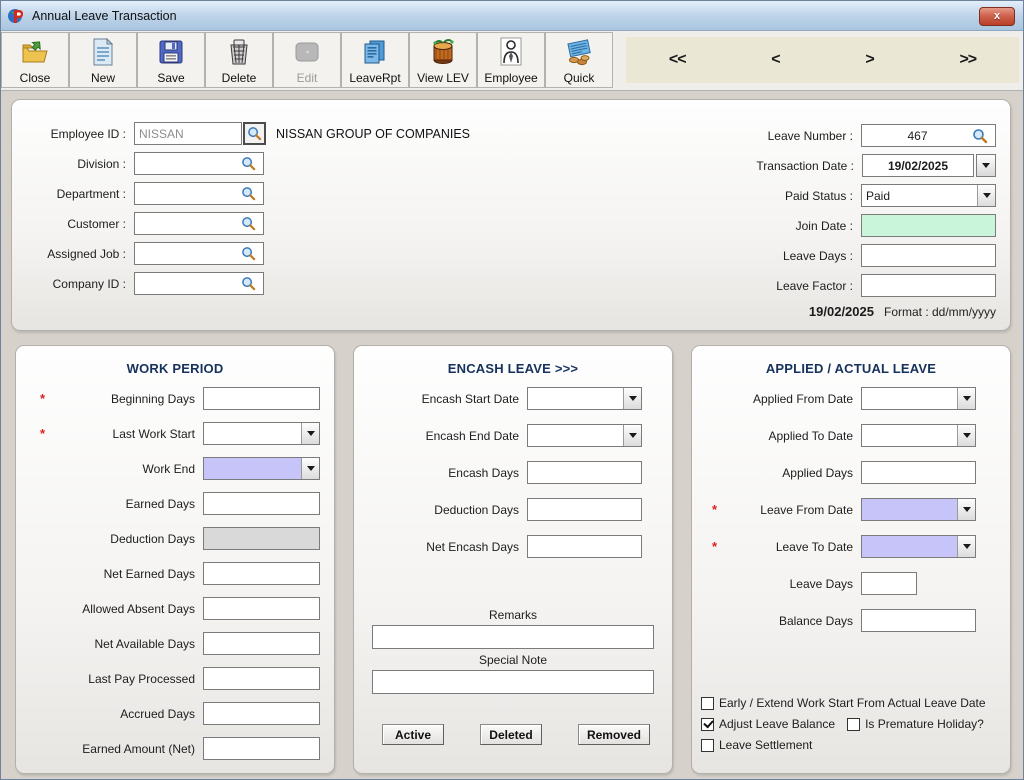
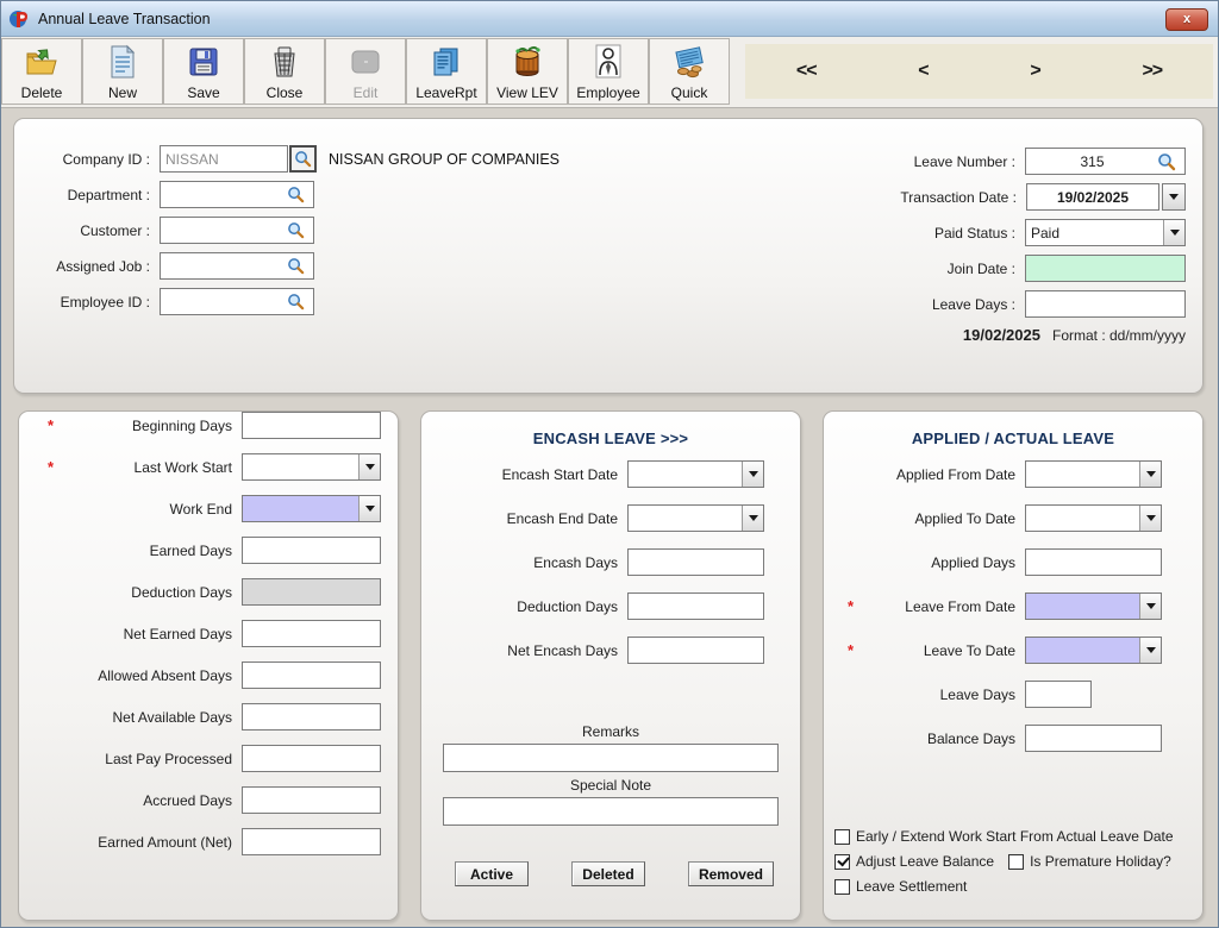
  Annual Leave Transaction
  x
- Close
+ Delete
  New
  Save
- Delete
+ Close
  Edit
  LeaveRpt
  View LEV
  Employee
  Quick
  <<
  <
  >
  >>
- Employee ID :
+ Company ID :
  NISSAN
  NISSAN GROUP OF COMPANIES
- Division :
  Department :
  Customer :
  Assigned Job :
- Company ID :
+ Employee ID :
  Leave Number :
- 467
+ 315
  Transaction Date :
  19/02/2025
  Paid Status :
  Paid
  Join Date :
  Leave Days :
- Leave Factor :
  19/02/2025
  Format : dd/mm/yyyy
- WORK PERIOD
  *
  Beginning Days
  *
  Last Work Start
  Work End
  Earned Days
  Deduction Days
  Net Earned Days
  Allowed Absent Days
  Net Available Days
  Last Pay Processed
  Accrued Days
  Earned Amount (Net)
  ENCASH LEAVE >>>
  Encash Start Date
  Encash End Date
  Encash Days
  Deduction Days
  Net Encash Days
  Remarks
  Special Note
  Active
  Deleted
  Removed
  APPLIED / ACTUAL LEAVE
  Applied From Date
  Applied To Date
  Applied Days
  *
  Leave From Date
  *
  Leave To Date
  Leave Days
  Balance Days
  Early / Extend Work Start From Actual Leave Date
  Adjust Leave Balance
  Is Premature Holiday?
  Leave Settlement
